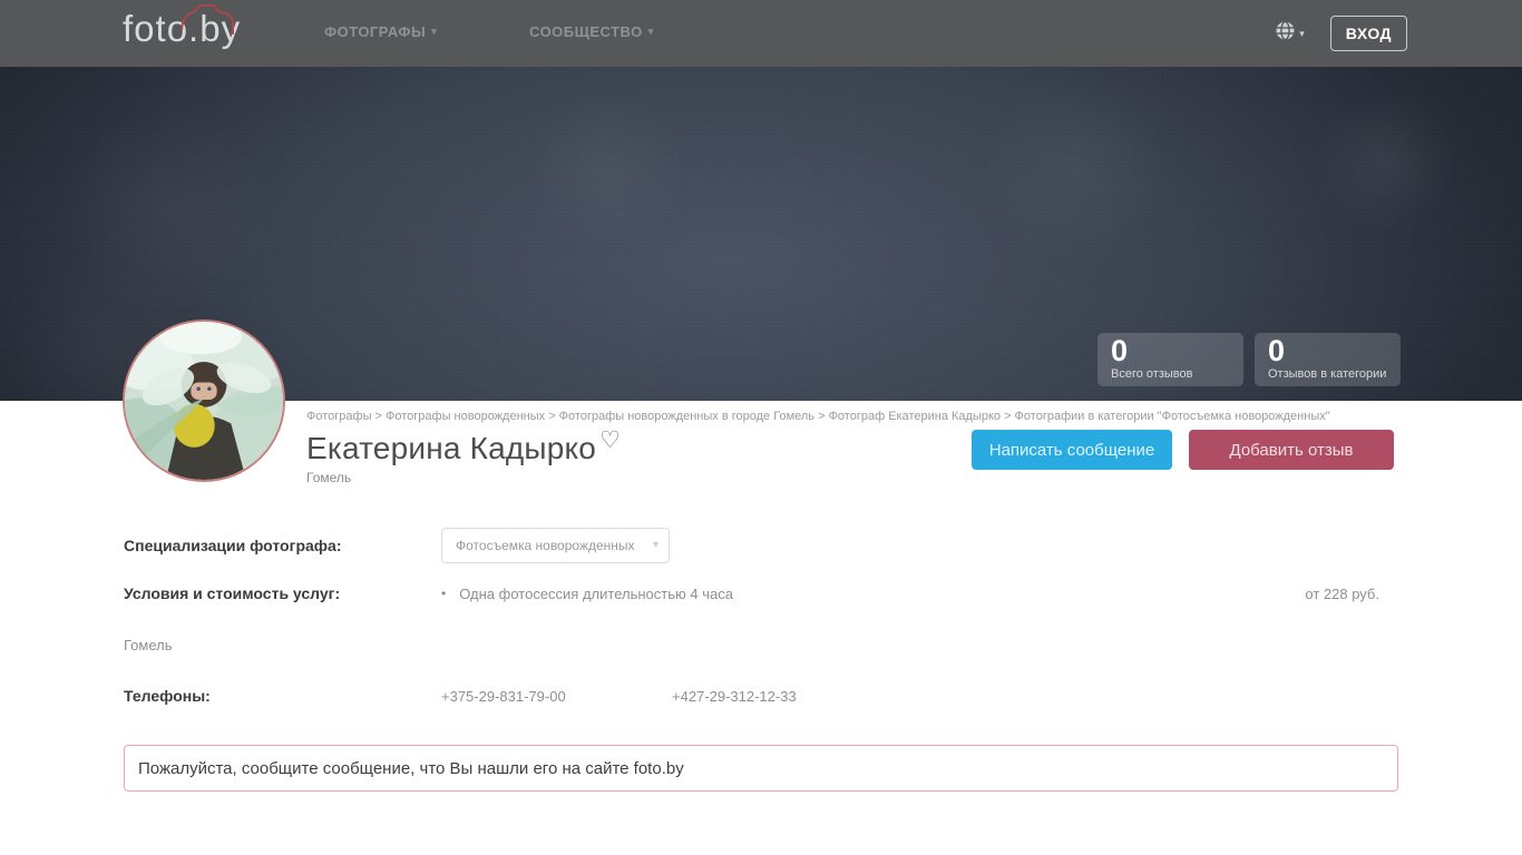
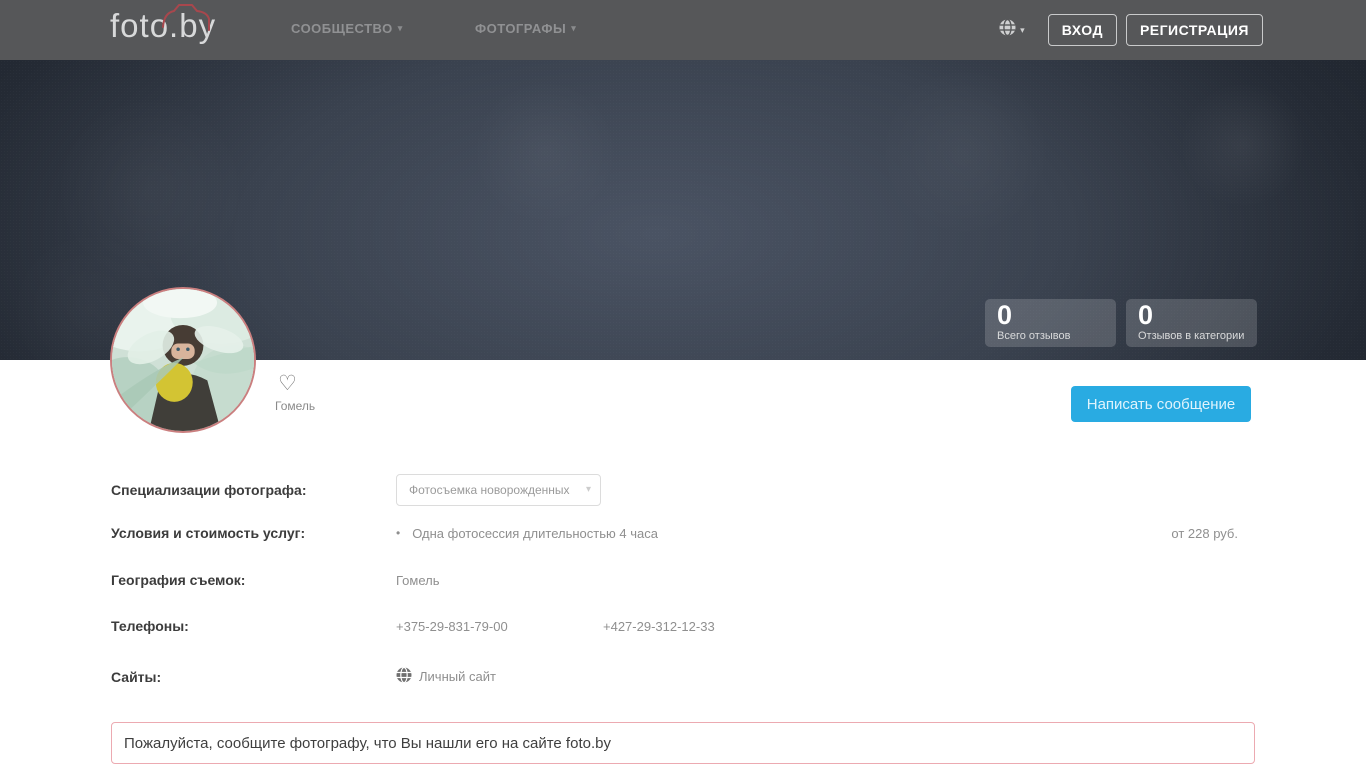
  foto.by
- ФОТОГРАФЫ
+ СООБЩЕСТВО
  ▾
- СООБЩЕСТВО
+ ФОТОГРАФЫ
  ▾
  ▾
  ВХОД
+ РЕГИСТРАЦИЯ
  0
  Всего отзывов
  0
  Отзывов в категории
- Фотографы > Фотографы новорожденных > Фотографы новорожденных в городе Гомель > Фотограф Екатерина Кадырко > Фотографии в категории "Фотосъемка новорожденных"
- Екатерина Кадырко
  ♡
  Гомель
  Написать сообщение
- Добавить отзыв
  Специализации фотографа:
  Фотосъемка новорожденных
  ▾
  Условия и стоимость услуг:
  •
  Одна фотосессия длительностью 4 часа
  от 228 руб.
+ География съемок:
  Гомель
  Телефоны:
  +375-29-831-79-00
  +427-29-312-12-33
+ Сайты:
+ Личный сайт
- Пожалуйста, сообщите сообщение, что Вы нашли его на сайте foto.by
+ Пожалуйста, сообщите фотографу, что Вы нашли его на сайте foto.by
